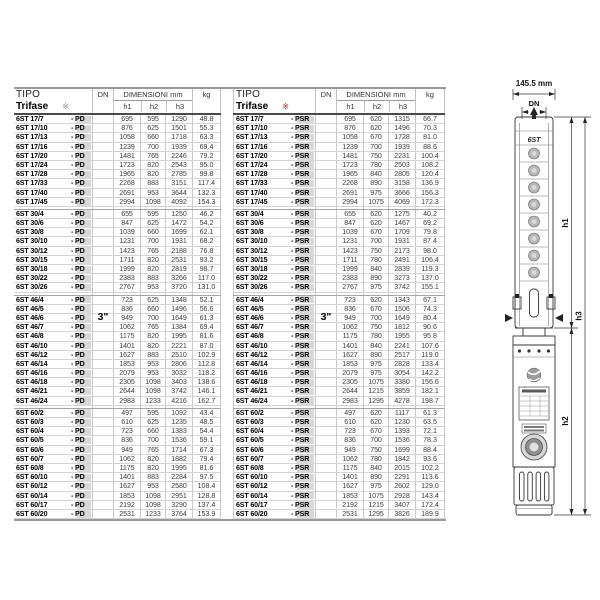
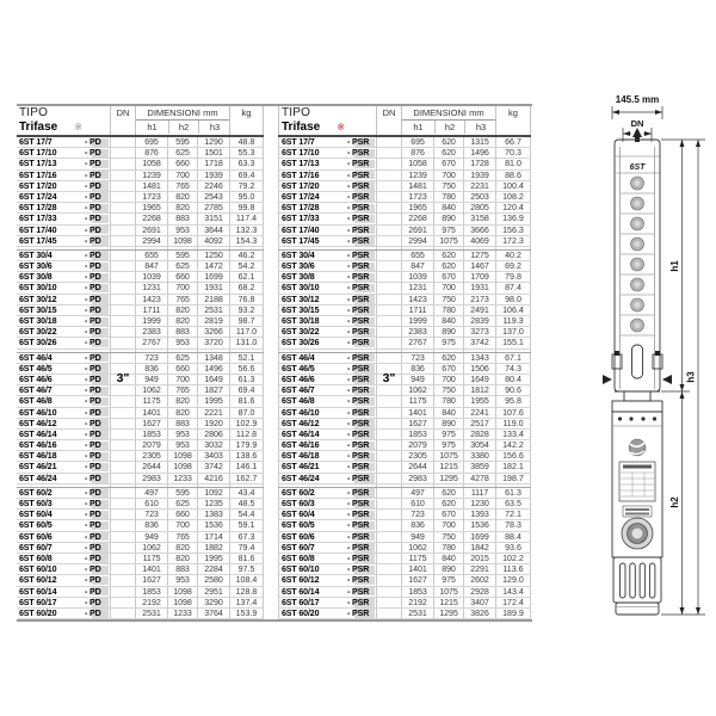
  TIPO
  Trifase
  ※
  DN
  DIMENSIONI mm
  h1
  h2
  h3
  kg
  6ST 17/7
  - PD
  695
  595
  1290
  48.8
  6ST 17/13
  - PD
  1058
  660
  1718
  63.3
  6ST 17/16
  - PD
  1239
  700
  1939
  69.4
  6ST 17/20
  - PD
  1481
  765
  2246
  79.2
  6ST 17/24
  - PD
  1723
  820
  2543
  95.0
  6ST 17/28
  - PD
  1965
  820
  2785
  99.8
  6ST 17/33
  - PD
  2268
  883
  3151
  117.4
  6ST 17/40
  - PD
  2691
  953
  3644
  132.3
  6ST 17/45
  - PD
  2994
  1098
  4092
  154.3
  6ST 30/4
  - PD
  655
  595
  1250
  46.2
  6ST 30/6
  - PD
  847
  625
  1472
  54.2
  6ST 30/8
  - PD
  1039
  660
  1699
  62.1
  6ST 30/10
  - PD
  1231
  700
  1931
  68.2
  6ST 30/12
  - PD
  1423
  765
  2188
  76.8
  6ST 30/15
  - PD
  1711
  820
  2531
  93.2
  6ST 30/18
  - PD
  1999
  820
  2819
  98.7
  6ST 30/22
  - PD
  2383
  883
  3266
  117.0
  6ST 30/26
  - PD
  2767
  953
  3720
  131.0
  6ST 46/4
  - PD
  723
  625
  1348
  52.1
  6ST 46/5
  - PD
  836
  660
  1496
  56.6
  6ST 46/6
  - PD
  3"
  949
  700
  1649
  61.3
  6ST 46/7
  - PD
  1062
  765
- 1384
+ 1827
  69.4
  6ST 46/8
  - PD
  1175
  820
  1995
  81.6
  6ST 46/10
  - PD
  1401
  820
  2221
  87.0
  6ST 46/12
  - PD
  1627
  883
- 2510
+ 1920
  102.9
  6ST 46/14
  - PD
  1853
  953
  2806
  112.8
  6ST 46/16
  - PD
  2079
  953
  3032
- 118.2
+ 179.9
  6ST 46/18
  - PD
  2305
  1098
  3403
  138.6
  6ST 46/21
  - PD
  2644
  1098
  3742
  146.1
  6ST 46/24
  - PD
  2983
  1233
  4216
  162.7
  6ST 60/2
  - PD
  497
  595
  1092
  43.4
  6ST 60/3
  - PD
  610
  625
  1235
  48.5
  6ST 60/4
  - PD
  723
  660
  1383
  54.4
  6ST 60/5
  - PD
  836
  700
  1536
  59.1
  6ST 60/6
  - PD
  949
  765
  1714
  67.3
  6ST 60/7
  - PD
  1062
  820
  1882
  79.4
  6ST 60/8
  - PD
  1175
  820
  1995
  81.6
  6ST 60/10
  - PD
  1401
  883
  2284
  97.5
  6ST 60/12
  - PD
  1627
  953
  2580
  108.4
  6ST 60/14
  - PD
  1853
  1098
  2951
  128.8
  6ST 60/17
  - PD
  2192
  1098
  3290
  137.4
  6ST 60/20
  - PD
  2531
  1233
  3764
  153.9
  TIPO
  Trifase
  ※
  DN
  DIMENSIONI mm
  h1
  h2
  h3
  kg
  6ST 17/7
  - PSR
  695
  620
  1315
  66.7
  6ST 17/13
  - PSR
  1058
  670
  1728
  81.0
  6ST 17/16
  - PSR
  1239
  700
  1939
  88.6
  6ST 17/20
  - PSR
  1481
  750
  2231
  100.4
  6ST 17/24
  - PSR
  1723
  780
  2503
  108.2
  6ST 17/28
  - PSR
  1965
  840
  2805
  120.4
  6ST 17/33
  - PSR
  2268
  890
  3158
  136.9
  6ST 17/40
  - PSR
  2691
  975
  3666
  156.3
  6ST 17/45
  - PSR
  2994
  1075
  4069
  172.3
  6ST 30/4
  - PSR
  655
  620
  1275
  40.2
  6ST 30/6
  - PSR
  847
  620
  1467
  69.2
  6ST 30/8
  - PSR
  1039
  670
  1709
  79.8
  6ST 30/10
  - PSR
  1231
  700
  1931
  87.4
  6ST 30/12
  - PSR
  1423
  750
  2173
  98.0
  6ST 30/15
  - PSR
  1711
  780
  2491
  106.4
  6ST 30/18
  - PSR
  1999
  840
  2839
  119.3
  6ST 30/22
  - PSR
  2383
  890
  3273
  137.0
  6ST 30/26
  - PSR
  2767
  975
  3742
  155.1
  6ST 46/4
  - PSR
  723
  620
  1343
  67.1
  6ST 46/5
  - PSR
  836
  670
  1506
  74.3
  6ST 46/6
  - PSR
  3"
  949
  700
  1649
  80.4
  6ST 46/7
  - PSR
  1062
  750
  1812
  90.6
  6ST 46/8
  - PSR
  1175
  780
  1955
  95.8
  6ST 46/10
  - PSR
  1401
  840
  2241
  107.6
  6ST 46/12
  - PSR
  1627
  890
  2517
  119.0
  6ST 46/14
  - PSR
  1853
  975
  2828
  133.4
  6ST 46/16
  - PSR
  2079
  975
  3054
  142.2
  6ST 46/18
  - PSR
  2305
  1075
  3380
  156.6
  6ST 46/21
  - PSR
  2644
  1215
  3859
  182.1
  6ST 46/24
  - PSR
  2983
  1295
  4278
  198.7
  6ST 60/2
  - PSR
  497
  620
  1117
  61.3
  6ST 60/3
  - PSR
  610
  620
  1230
  63.5
  6ST 60/4
  - PSR
  723
  670
  1393
  72.1
  6ST 60/5
  - PSR
  836
  700
  1536
  78.3
  6ST 60/6
  - PSR
  949
  750
  1699
  88.4
  6ST 60/7
  - PSR
  1062
  780
  1842
  93.6
  6ST 60/8
  - PSR
  1175
  840
  2015
  102.2
  6ST 60/10
  - PSR
  1401
  890
  2291
  113.6
  6ST 60/12
  - PSR
  1627
  975
  2602
  129.0
  6ST 60/14
  - PSR
  1853
  1075
  2928
  143.4
  6ST 60/17
  - PSR
  2192
  1215
  3407
  172.4
  6ST 60/20
  - PSR
  2531
  1295
  3826
  189.9
  145.5 mm
  DN
